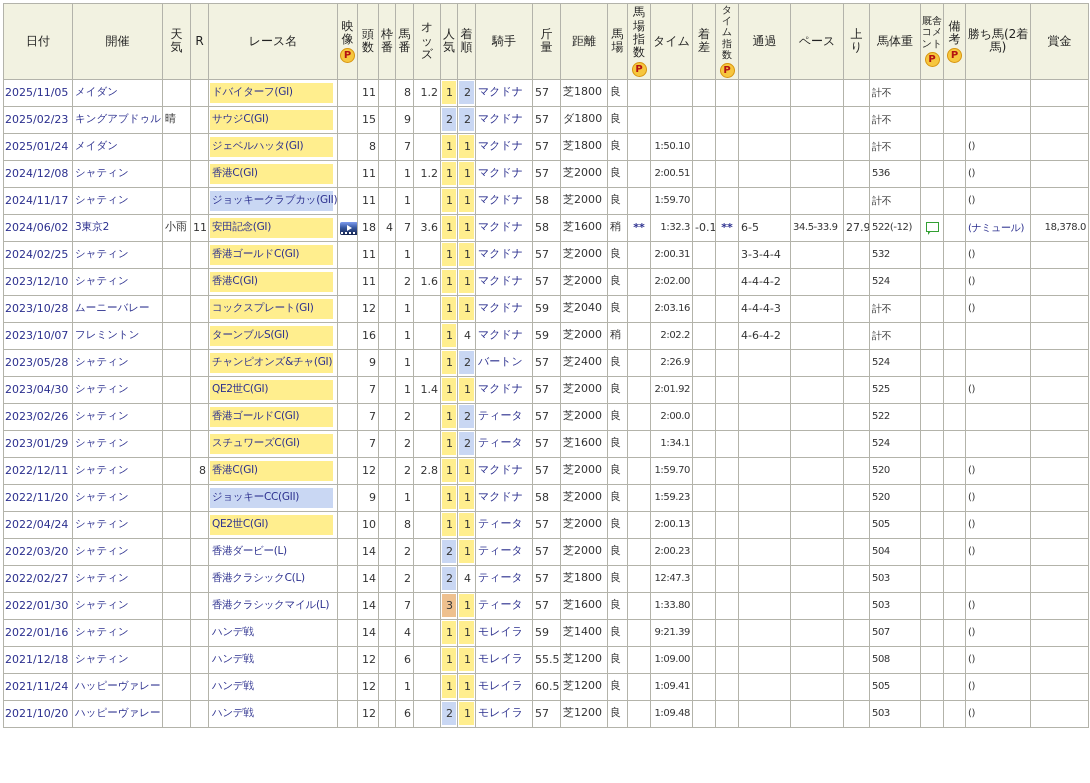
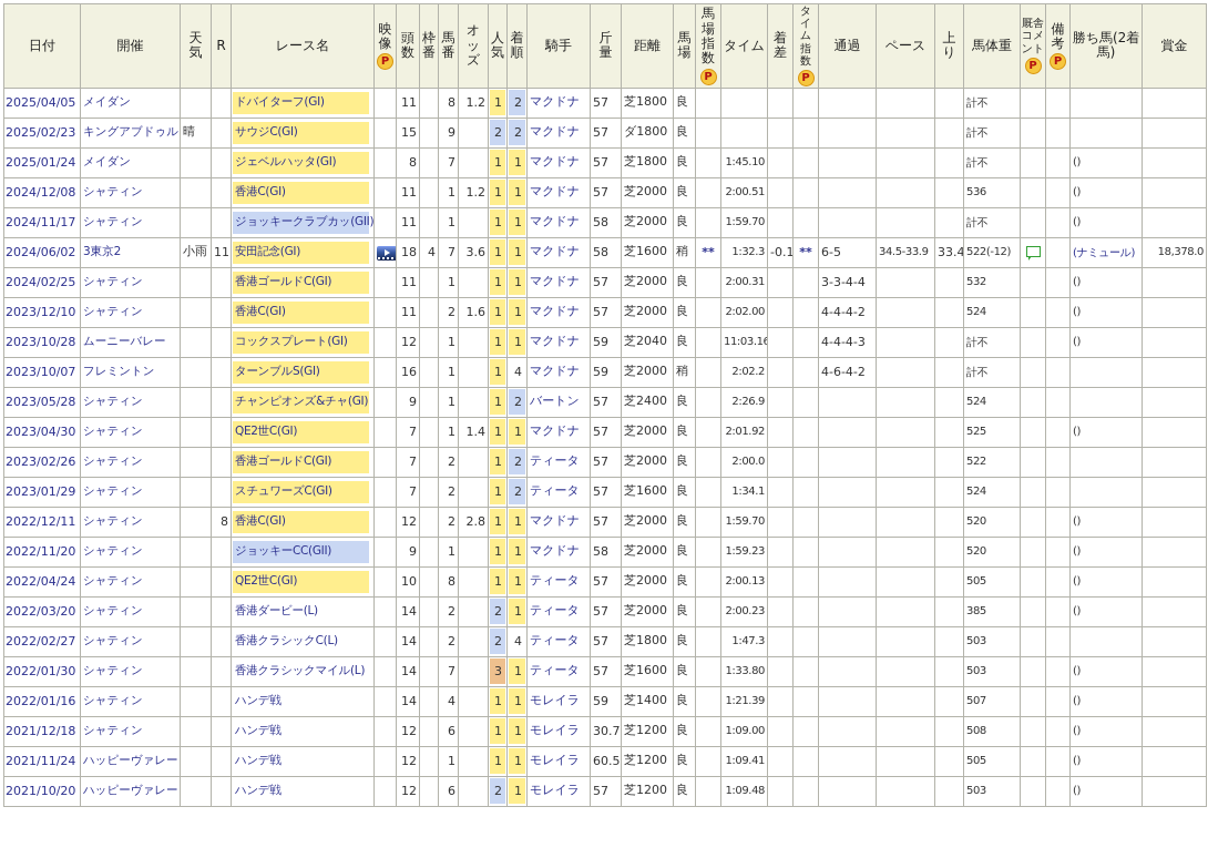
  日付	開催	天気	R	レース名	映像P	頭数	枠番	馬番	オッズ	人気	着順	騎手	斤量	距離	馬場	馬場指数P	タイム	着差	タイム指数P	通過	ペース	上り	馬体重	厩舎コメントP	備考P	勝ち馬(2着馬)	賞金
- 2025/11/05	メイダン			ドバイターフ(GI)		11		8	1.2	1	2	マクドナ	57	芝1800	良								計不
+ 2025/04/05	メイダン			ドバイターフ(GI)		11		8	1.2	1	2	マクドナ	57	芝1800	良								計不
  2025/02/23	キングアブドゥル	晴		サウジC(GI)		15		9		2	2	マクドナ	57	ダ1800	良								計不
- 2025/01/24	メイダン			ジェベルハッタ(GI)		8		7		1	1	マクドナ	57	芝1800	良		1:50.10						計不			()
+ 2025/01/24	メイダン			ジェベルハッタ(GI)		8		7		1	1	マクドナ	57	芝1800	良		1:45.10						計不			()
  2024/12/08	シャティン			香港C(GI)		11		1	1.2	1	1	マクドナ	57	芝2000	良		2:00.51						536			()
  2024/11/17	シャティン			ジョッキークラブカッ(GII)		11		1		1	1	マクドナ	58	芝2000	良		1:59.70						計不			()
- 2024/06/02	3東京2	小雨	11	安田記念(GI)		18	4	7	3.6	1	1	マクドナ	58	芝1600	稍	**	1:32.3	-0.1	**	6-5	34.5-33.9	27.9	522(-12)			(ナミュール)	18,378.0
+ 2024/06/02	3東京2	小雨	11	安田記念(GI)		18	4	7	3.6	1	1	マクドナ	58	芝1600	稍	**	1:32.3	-0.1	**	6-5	34.5-33.9	33.4	522(-12)			(ナミュール)	18,378.0
  2024/02/25	シャティン			香港ゴールドC(GI)		11		1		1	1	マクドナ	57	芝2000	良		2:00.31			3-3-4-4			532			()
  2023/12/10	シャティン			香港C(GI)		11		2	1.6	1	1	マクドナ	57	芝2000	良		2:02.00			4-4-4-2			524			()
- 2023/10/28	ムーニーバレー			コックスプレート(GI)		12		1		1	1	マクドナ	59	芝2040	良		2:03.16			4-4-4-3			計不			()
+ 2023/10/28	ムーニーバレー			コックスプレート(GI)		12		1		1	1	マクドナ	59	芝2040	良		11:03.16			4-4-4-3			計不			()
  2023/10/07	フレミントン			ターンブルS(GI)		16		1		1	4	マクドナ	59	芝2000	稍		2:02.2			4-6-4-2			計不
  2023/05/28	シャティン			チャンピオンズ&チャ(GI)		9		1		1	2	バートン	57	芝2400	良		2:26.9						524
  2023/04/30	シャティン			QE2世C(GI)		7		1	1.4	1	1	マクドナ	57	芝2000	良		2:01.92						525			()
  2023/02/26	シャティン			香港ゴールドC(GI)		7		2		1	2	ティータ	57	芝2000	良		2:00.0						522
  2023/01/29	シャティン			スチュワーズC(GI)		7		2		1	2	ティータ	57	芝1600	良		1:34.1						524
  2022/12/11	シャティン		8	香港C(GI)		12		2	2.8	1	1	マクドナ	57	芝2000	良		1:59.70						520			()
  2022/11/20	シャティン			ジョッキーCC(GII)		9		1		1	1	マクドナ	58	芝2000	良		1:59.23						520			()
  2022/04/24	シャティン			QE2世C(GI)		10		8		1	1	ティータ	57	芝2000	良		2:00.13						505			()
- 2022/03/20	シャティン			香港ダービー(L)		14		2		2	1	ティータ	57	芝2000	良		2:00.23						504			()
+ 2022/03/20	シャティン			香港ダービー(L)		14		2		2	1	ティータ	57	芝2000	良		2:00.23						385			()
- 2022/02/27	シャティン			香港クラシックC(L)		14		2		2	4	ティータ	57	芝1800	良		12:47.3						503
+ 2022/02/27	シャティン			香港クラシックC(L)		14		2		2	4	ティータ	57	芝1800	良		1:47.3						503
  2022/01/30	シャティン			香港クラシックマイル(L)		14		7		3	1	ティータ	57	芝1600	良		1:33.80						503			()
- 2022/01/16	シャティン			ハンデ戦		14		4		1	1	モレイラ	59	芝1400	良		9:21.39						507			()
+ 2022/01/16	シャティン			ハンデ戦		14		4		1	1	モレイラ	59	芝1400	良		1:21.39						507			()
- 2021/12/18	シャティン			ハンデ戦		12		6		1	1	モレイラ	55.5	芝1200	良		1:09.00						508			()
+ 2021/12/18	シャティン			ハンデ戦		12		6		1	1	モレイラ	30.7	芝1200	良		1:09.00						508			()
  2021/11/24	ハッピーヴァレー			ハンデ戦		12		1		1	1	モレイラ	60.5	芝1200	良		1:09.41						505			()
  2021/10/20	ハッピーヴァレー			ハンデ戦		12		6		2	1	モレイラ	57	芝1200	良		1:09.48						503			()
